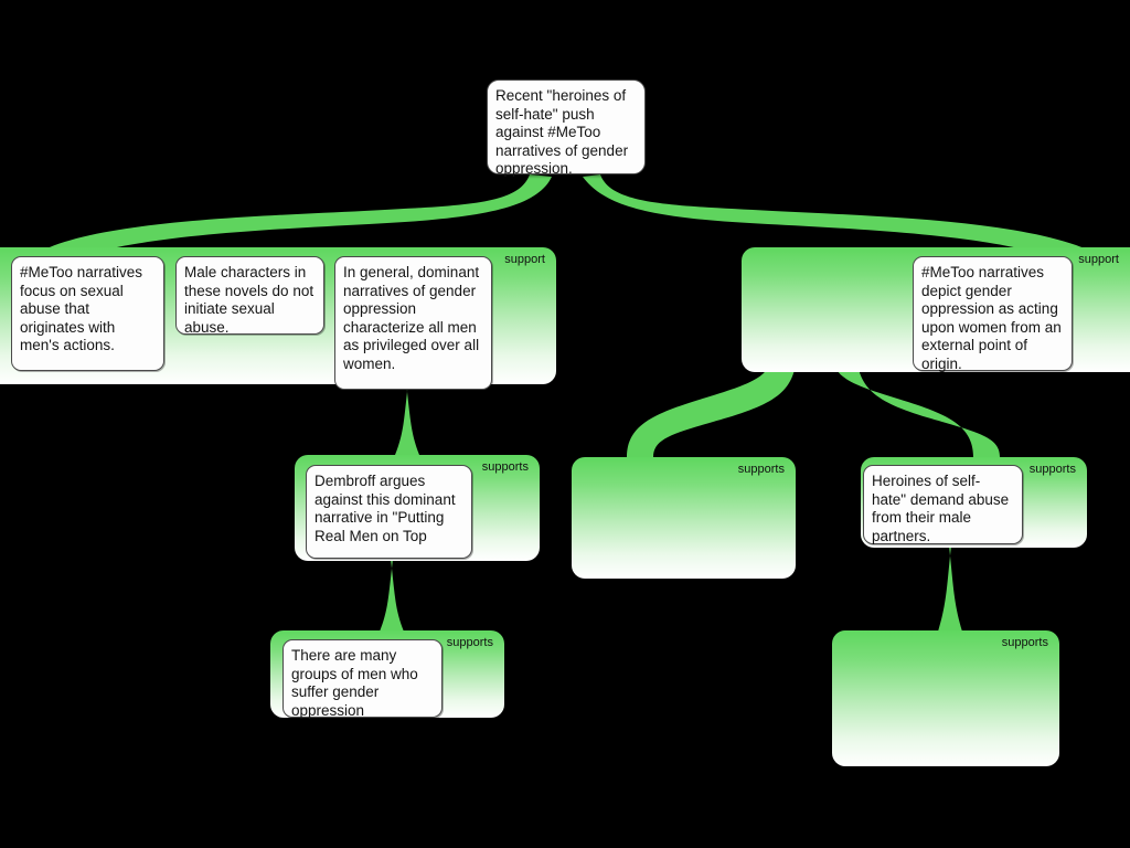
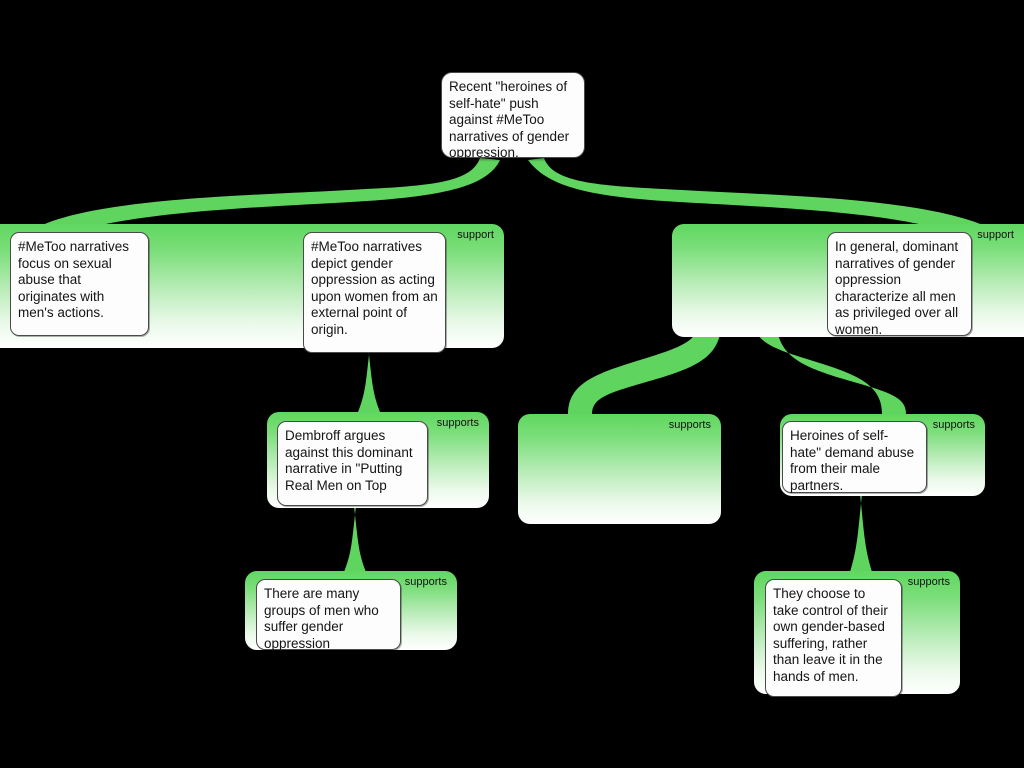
  Recent "heroines of self-hate" push against #MeToo narratives of gender oppression.
  support
  #MeToo narratives focus on sexual abuse that originates with men's actions.
- Male characters in these novels do not initiate sexual abuse.
- In general, dominant narratives of gender oppression characterize all men as privileged over all women.
+ #MeToo narratives depict gender oppression as acting upon women from an external point of origin.
  support
- #MeToo narratives depict gender oppression as acting upon women from an external point of origin.
+ In general, dominant narratives of gender oppression characterize all men as privileged over all women.
  supports
  Dembroff argues against this dominant narrative in "Putting Real Men on Top
  supports
  supports
  Heroines of self-hate" demand abuse from their male partners.
  supports
  There are many groups of men who suffer gender oppression
  supports
+ They choose to take control of their own gender-based suffering, rather than leave it in the hands of men.
